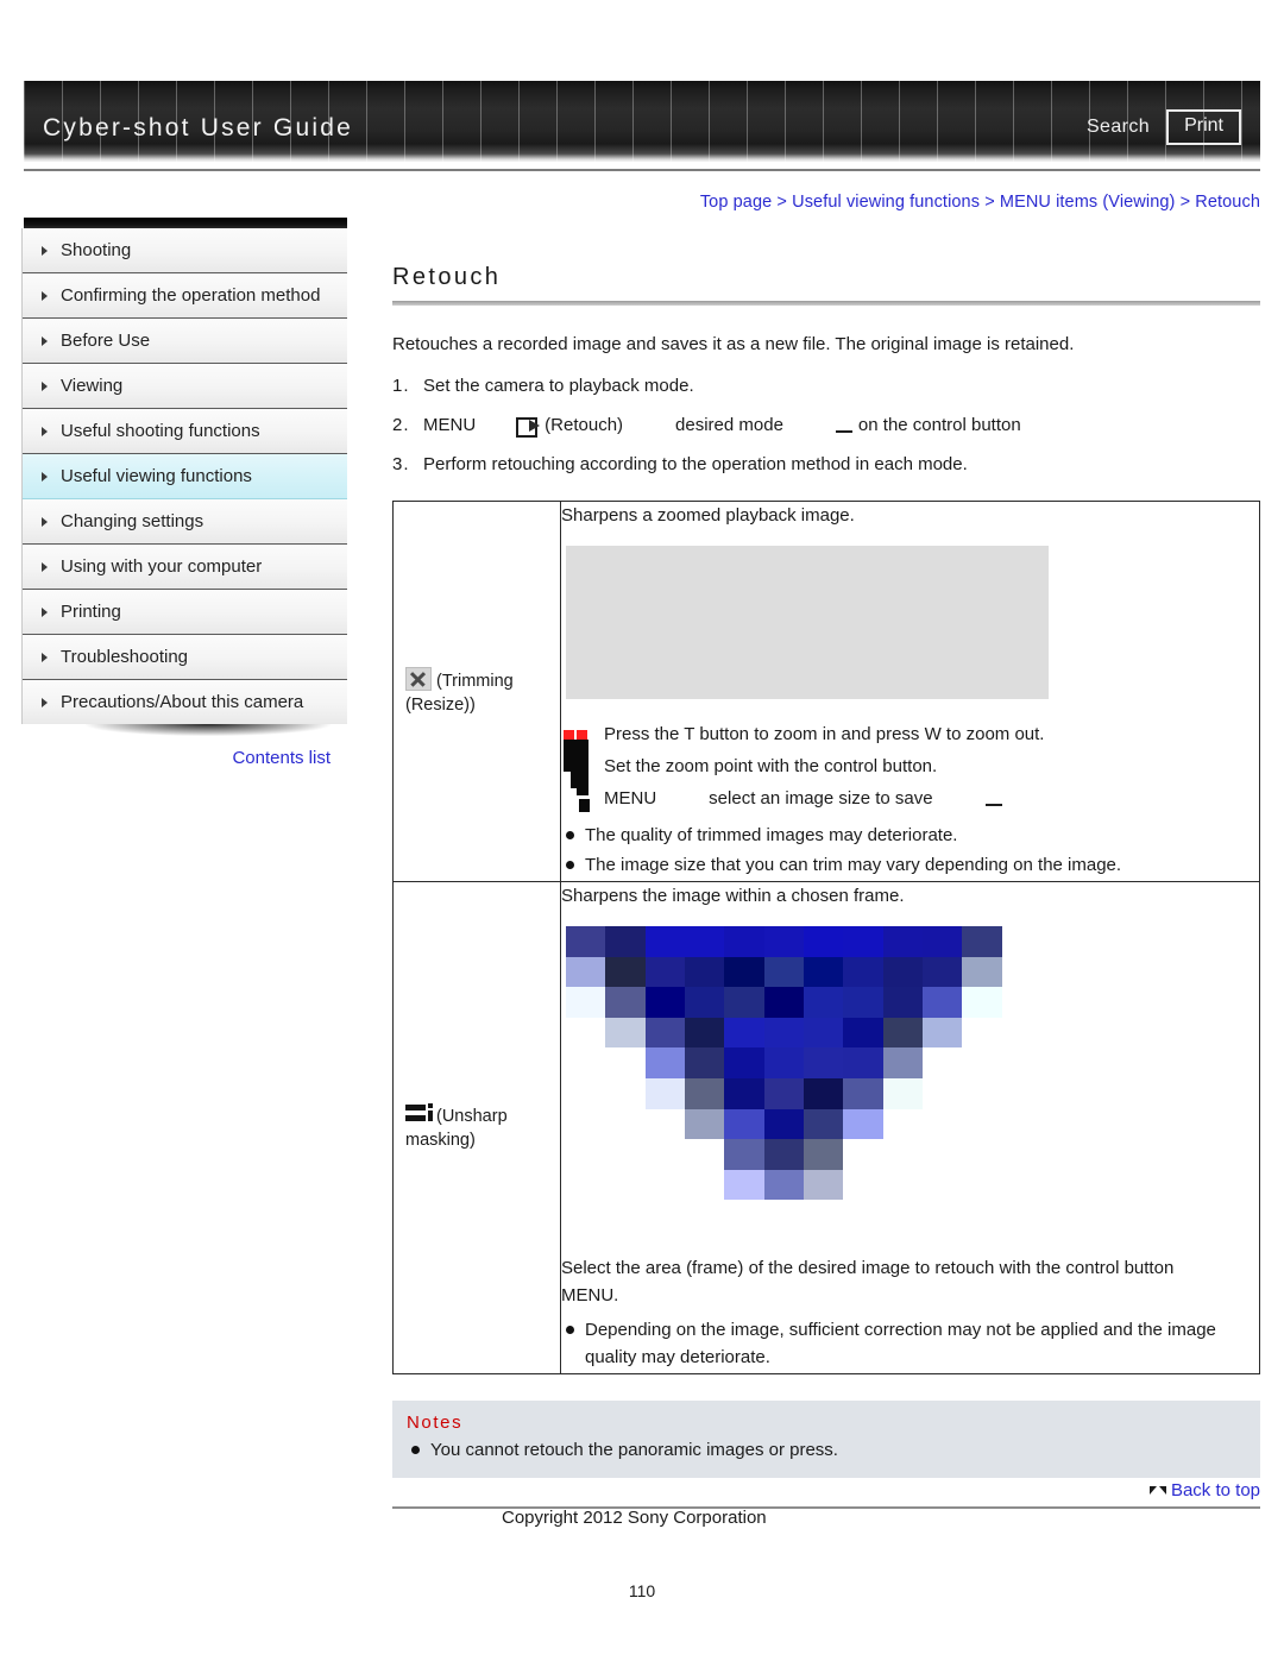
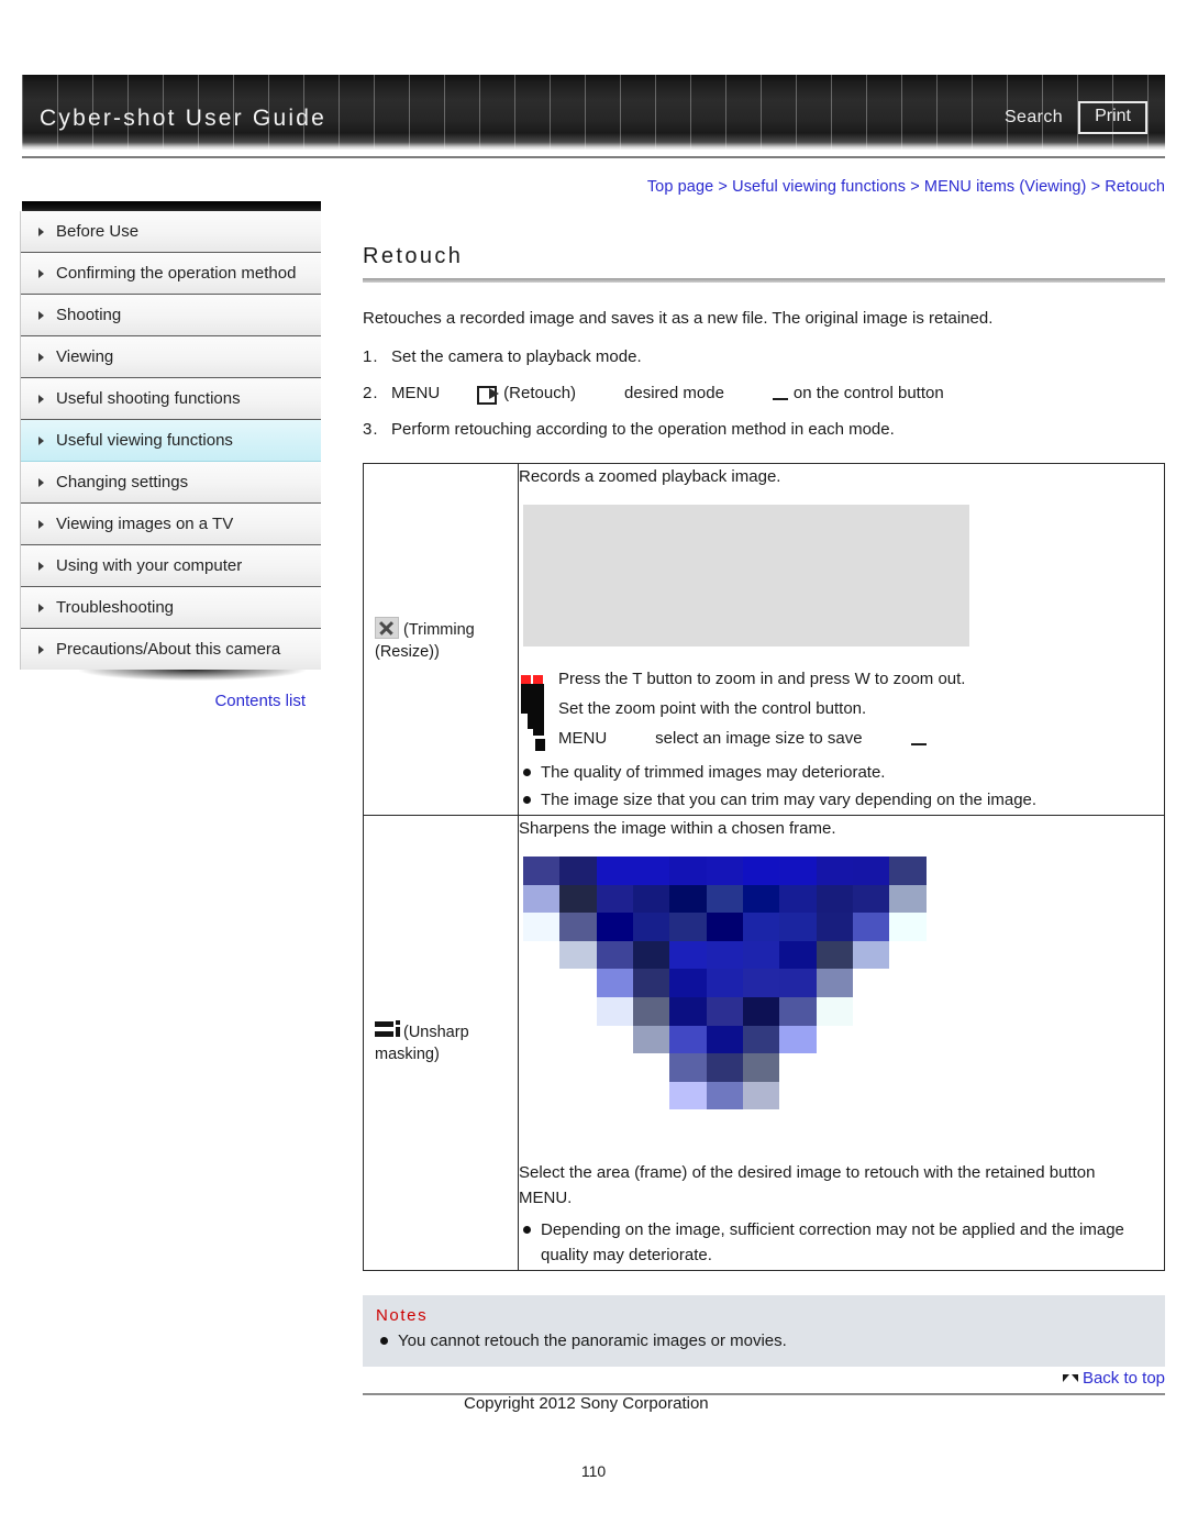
  Cyber-shot User Guide
  Search
  Print
  Top page > Useful viewing functions > MENU items (Viewing) > Retouch
- Shooting
+ Before Use
  Confirming the operation method
- Before Use
+ Shooting
  Viewing
  Useful shooting functions
  Useful viewing functions
  Changing settings
+ Viewing images on a TV
  Using with your computer
- Printing
  Troubleshooting
  Precautions/About this camera
  Contents list
  Retouch
  Retouches a recorded image and saves it as a new file. The original image is retained.
  1.
  Set the camera to playback mode.
  2.
  MENU
  (Retouch)
  desired mode
  on the control button
  3.
  Perform retouching according to the operation method in each mode.
- (Trimming (Resize))	Sharpens a zoomed playback image. Press the T button to zoom in and press W to zoom out. Set the zoom point with the control button. MENU select an image size to save The quality of trimmed images may deteriorate. The image size that you can trim may vary depending on the image.
+ (Trimming (Resize))	Records a zoomed playback image. Press the T button to zoom in and press W to zoom out. Set the zoom point with the control button. MENU select an image size to save The quality of trimmed images may deteriorate. The image size that you can trim may vary depending on the image.
- (Unsharp masking)	Sharpens the image within a chosen frame. Select the area (frame) of the desired image to retouch with the control button MENU. Depending on the image, sufficient correction may not be applied and the image quality may deteriorate.
+ (Unsharp masking)	Sharpens the image within a chosen frame. Select the area (frame) of the desired image to retouch with the retained button MENU. Depending on the image, sufficient correction may not be applied and the image quality may deteriorate.
  Notes
- You cannot retouch the panoramic images or press.
+ You cannot retouch the panoramic images or movies.
  Back to top
  Copyright 2012 Sony Corporation
  110
